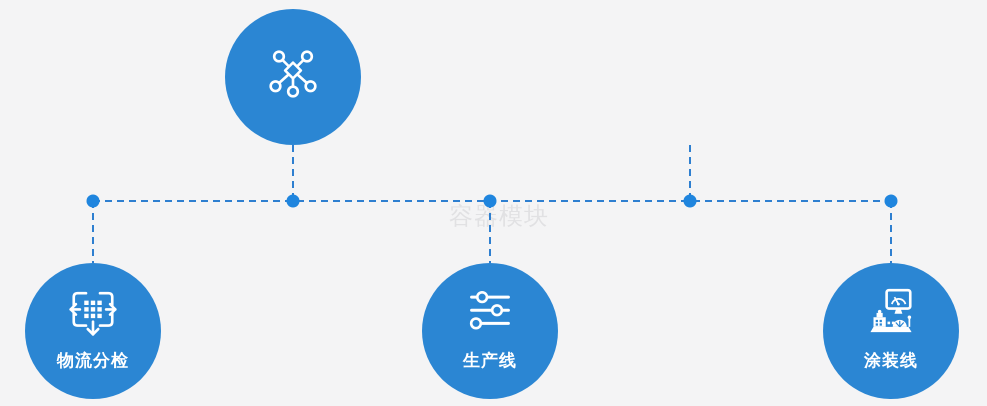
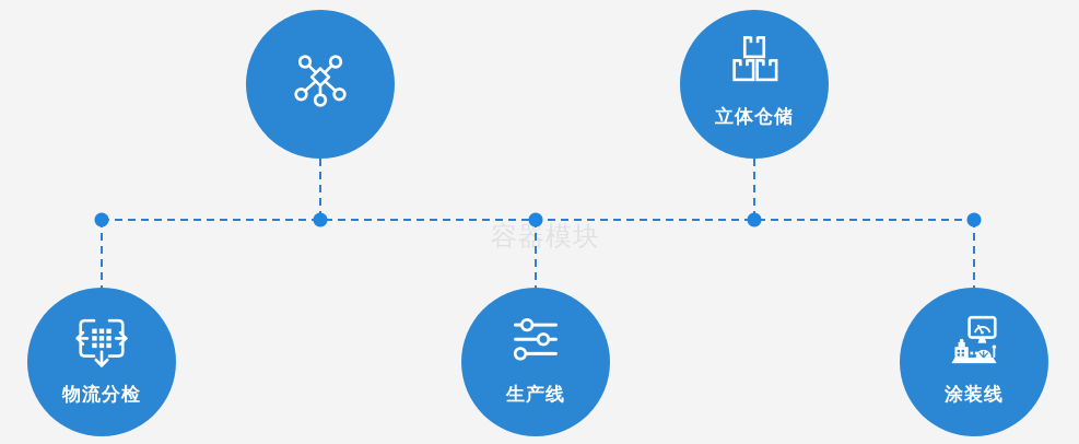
  容器模块
+ 立体仓储
  物流分检
  生产线
  涂装线
